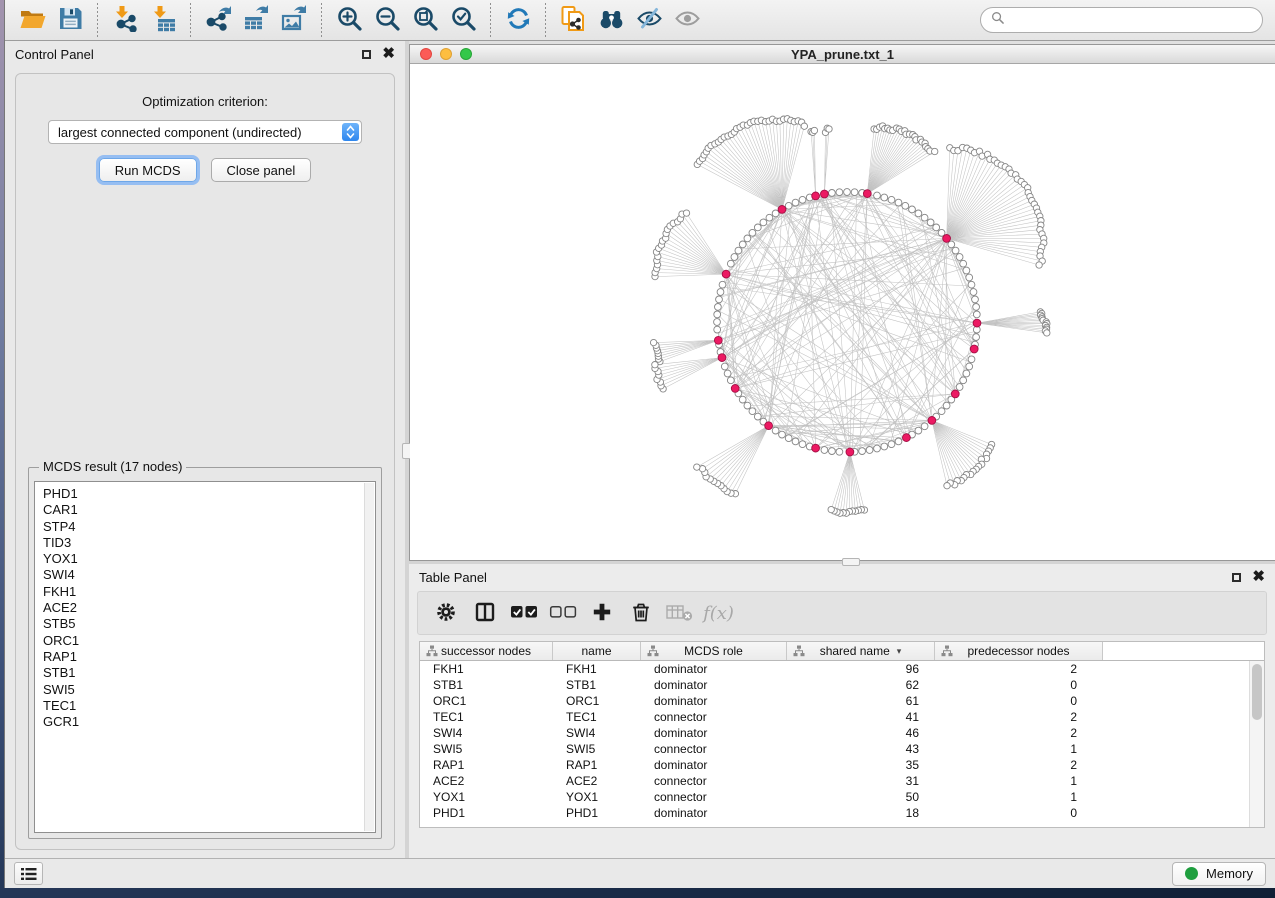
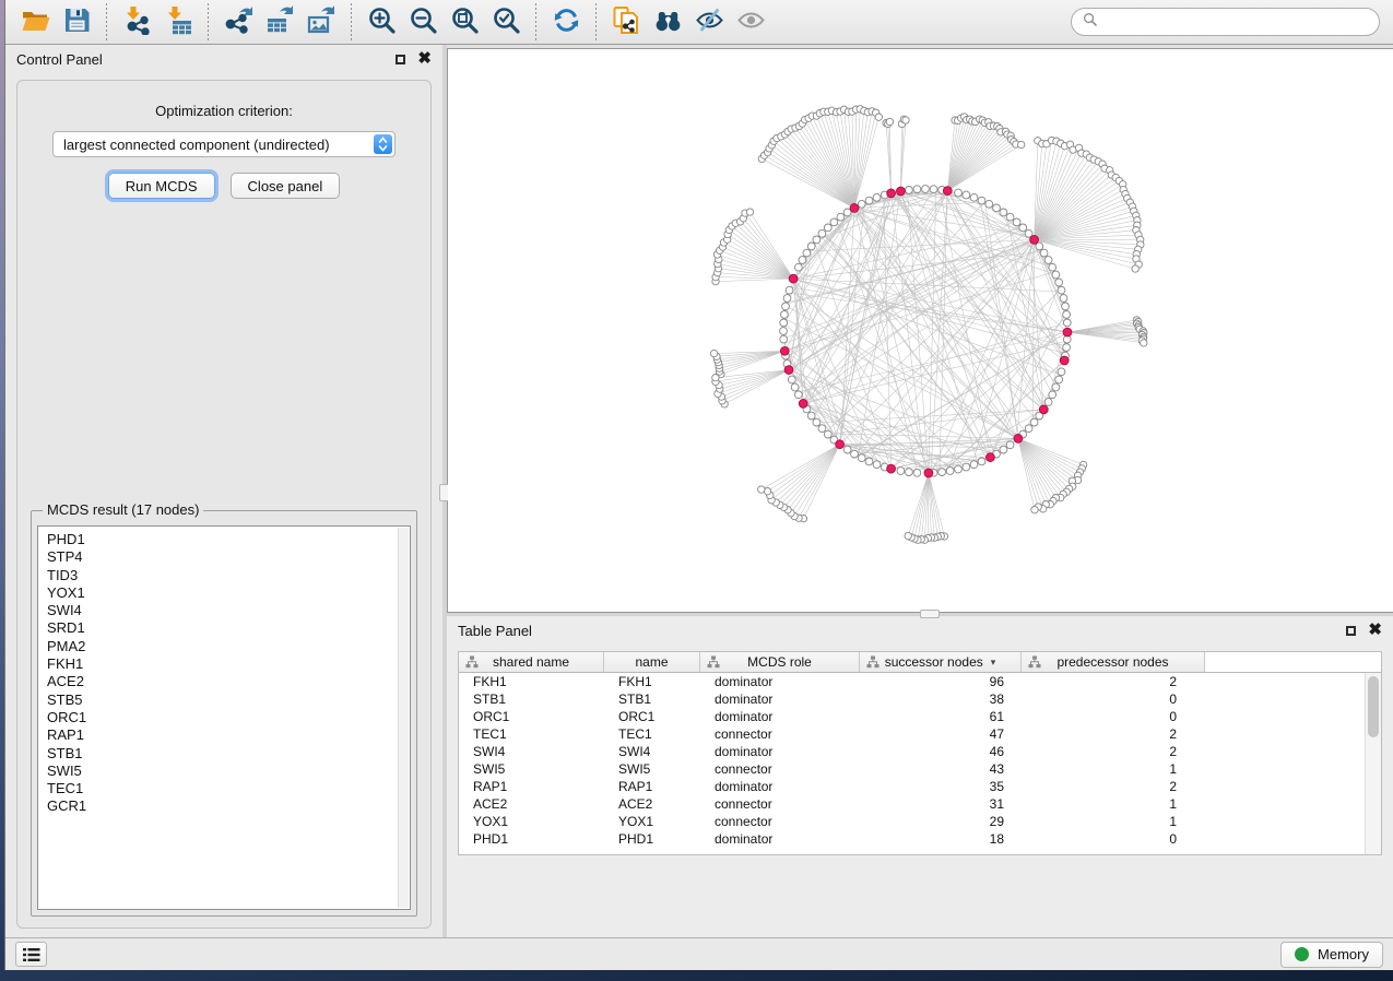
  Control Panel
  ✖
  Optimization criterion:
  largest connected component (undirected)
  Run MCDS
  Close panel
  MCDS result (17 nodes)
  PHD1
- CAR1
  STP4
  TID3
  YOX1
  SWI4
+ SRD1
+ PMA2
  FKH1
  ACE2
  STB5
  ORC1
  RAP1
  STB1
  SWI5
  TEC1
  GCR1
- YPA_prune.txt_1
  Table Panel
  ✖
- f(x)
- successor nodes
+ shared name
  name
  MCDS role
- shared name
+ successor nodes
  ▾
  predecessor nodes
  FKH1
  FKH1
  dominator
  96
  2
  STB1
  STB1
  dominator
- 62
+ 38
  0
  ORC1
  ORC1
  dominator
  61
  0
  TEC1
  TEC1
  connector
- 41
+ 47
  2
  SWI4
  SWI4
  dominator
  46
  2
  SWI5
  SWI5
  connector
  43
  1
  RAP1
  RAP1
  dominator
  35
  2
  ACE2
  ACE2
  connector
  31
  1
  YOX1
  YOX1
  connector
- 50
+ 29
  1
  PHD1
  PHD1
  dominator
  18
  0
  Memory
